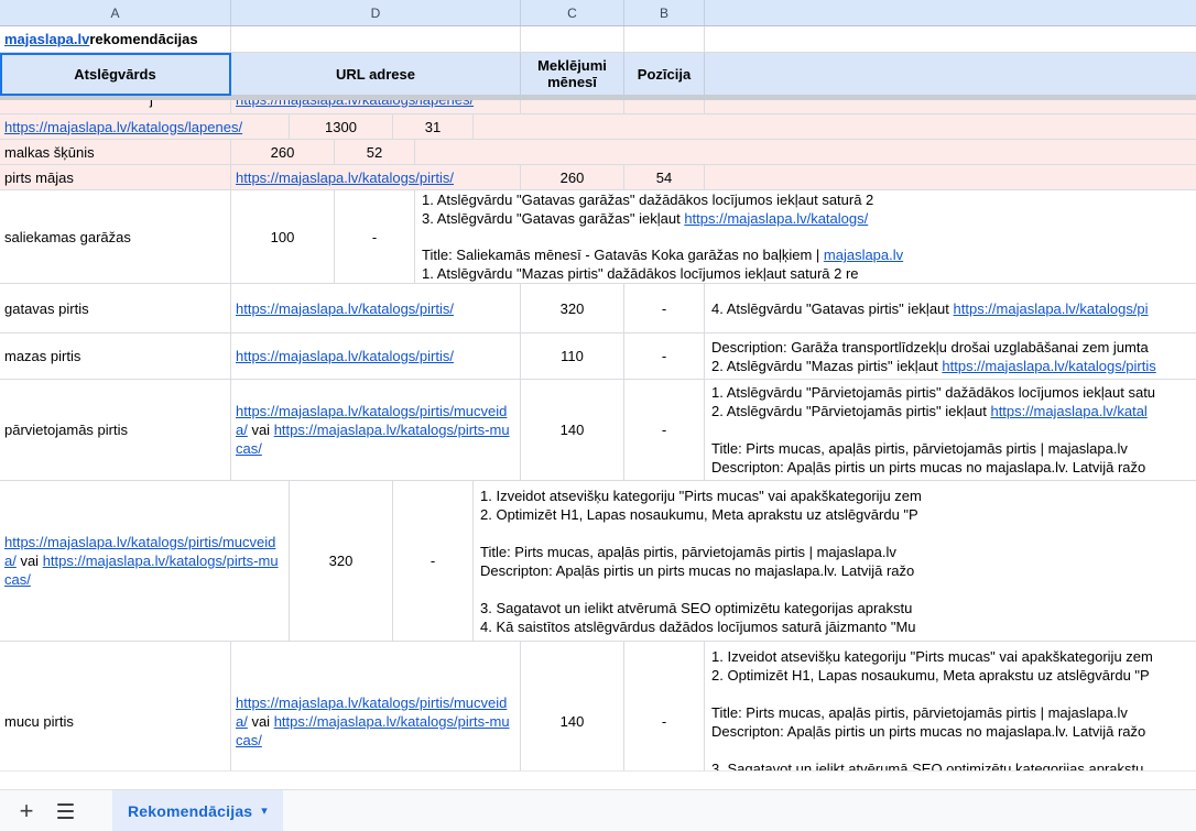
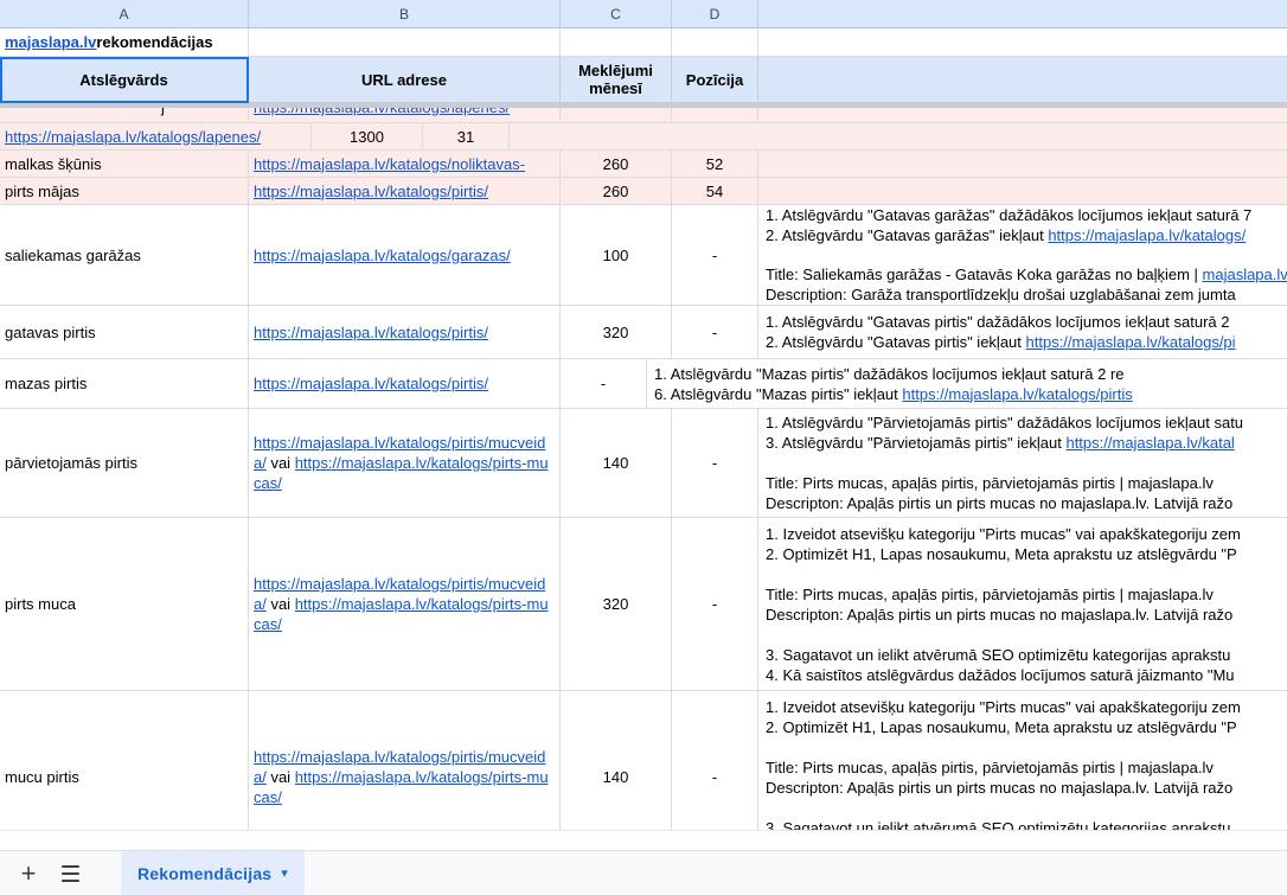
  A
- D
+ B
  C
- B
+ D
  majaslapa.lv
  rekomendācijas
  Atslēgvārds
  URL adrese
  Meklējumi mēnesī
  Pozīcija
  j
  https://majaslapa.lv/katalogs/lapenes/
  https://majaslapa.lv/katalogs/lapenes/
  1300
  31
  malkas šķūnis
+ https://majaslapa.lv/katalogs/noliktavas-
  260
  52
  pirts mājas
  https://majaslapa.lv/katalogs/pirtis/
  260
  54
  saliekamas garāžas
+ https://majaslapa.lv/katalogs/garazas/
  100
  -
- 1. Atslēgvārdu "Gatavas garāžas" dažādākos locījumos iekļaut saturā 2
+ 1. Atslēgvārdu "Gatavas garāžas" dažādākos locījumos iekļaut saturā 7
- 3. Atslēgvārdu "Gatavas garāžas" iekļaut https://majaslapa.lv/katalogs/
+ 2. Atslēgvārdu "Gatavas garāžas" iekļaut https://majaslapa.lv/katalogs/
- Title: Saliekamās mēnesī - Gatavās Koka garāžas no baļķiem | majaslapa.lv
+ Title: Saliekamās garāžas - Gatavās Koka garāžas no baļķiem | majaslapa.lv
- 1. Atslēgvārdu "Mazas pirtis" dažādākos locījumos iekļaut saturā 2 re
+ Description: Garāža transportlīdzekļu drošai uzglabāšanai zem jumta
  gatavas pirtis
  https://majaslapa.lv/katalogs/pirtis/
  320
  -
+ 1. Atslēgvārdu "Gatavas pirtis" dažādākos locījumos iekļaut saturā 2
- 4. Atslēgvārdu "Gatavas pirtis" iekļaut https://majaslapa.lv/katalogs/pi
+ 2. Atslēgvārdu "Gatavas pirtis" iekļaut https://majaslapa.lv/katalogs/pi
  mazas pirtis
  https://majaslapa.lv/katalogs/pirtis/
- 110
  -
- Description: Garāža transportlīdzekļu drošai uzglabāšanai zem jumta
+ 1. Atslēgvārdu "Mazas pirtis" dažādākos locījumos iekļaut saturā 2 re
- 2. Atslēgvārdu "Mazas pirtis" iekļaut https://majaslapa.lv/katalogs/pirtis
+ 6. Atslēgvārdu "Mazas pirtis" iekļaut https://majaslapa.lv/katalogs/pirtis
  pārvietojamās pirtis
  https://majaslapa.lv/katalogs/pirtis/mucveida/ vai https://majaslapa.lv/katalogs/pirts-mucas/
  140
  -
  1. Atslēgvārdu "Pārvietojamās pirtis" dažādākos locījumos iekļaut satu
- 2. Atslēgvārdu "Pārvietojamās pirtis" iekļaut https://majaslapa.lv/katal
+ 3. Atslēgvārdu "Pārvietojamās pirtis" iekļaut https://majaslapa.lv/katal
  Title: Pirts mucas, apaļās pirtis, pārvietojamās pirtis | majaslapa.lv
  Descripton: Apaļās pirtis un pirts mucas no majaslapa.lv. Latvijā ražo
+ pirts muca
  https://majaslapa.lv/katalogs/pirtis/mucveida/ vai https://majaslapa.lv/katalogs/pirts-mucas/
  320
  -
  1. Izveidot atsevišķu kategoriju "Pirts mucas" vai apakškategoriju zem
  2. Optimizēt H1, Lapas nosaukumu, Meta aprakstu uz atslēgvārdu "P
  Title: Pirts mucas, apaļās pirtis, pārvietojamās pirtis | majaslapa.lv
  Descripton: Apaļās pirtis un pirts mucas no majaslapa.lv. Latvijā ražo
  3. Sagatavot un ielikt atvērumā SEO optimizētu kategorijas aprakstu
  4. Kā saistītos atslēgvārdus dažādos locījumos saturā jāizmanto "Mu
  mucu pirtis
  https://majaslapa.lv/katalogs/pirtis/mucveida/ vai https://majaslapa.lv/katalogs/pirts-mucas/
  140
  -
  1. Izveidot atsevišķu kategoriju "Pirts mucas" vai apakškategoriju zem
  2. Optimizēt H1, Lapas nosaukumu, Meta aprakstu uz atslēgvārdu "P
  Title: Pirts mucas, apaļās pirtis, pārvietojamās pirtis | majaslapa.lv
  Descripton: Apaļās pirtis un pirts mucas no majaslapa.lv. Latvijā ražo
  3. Sagatavot un ielikt atvērumā SEO optimizētu kategorijas aprakstu
  +
  Rekomendācijas
  ▾
